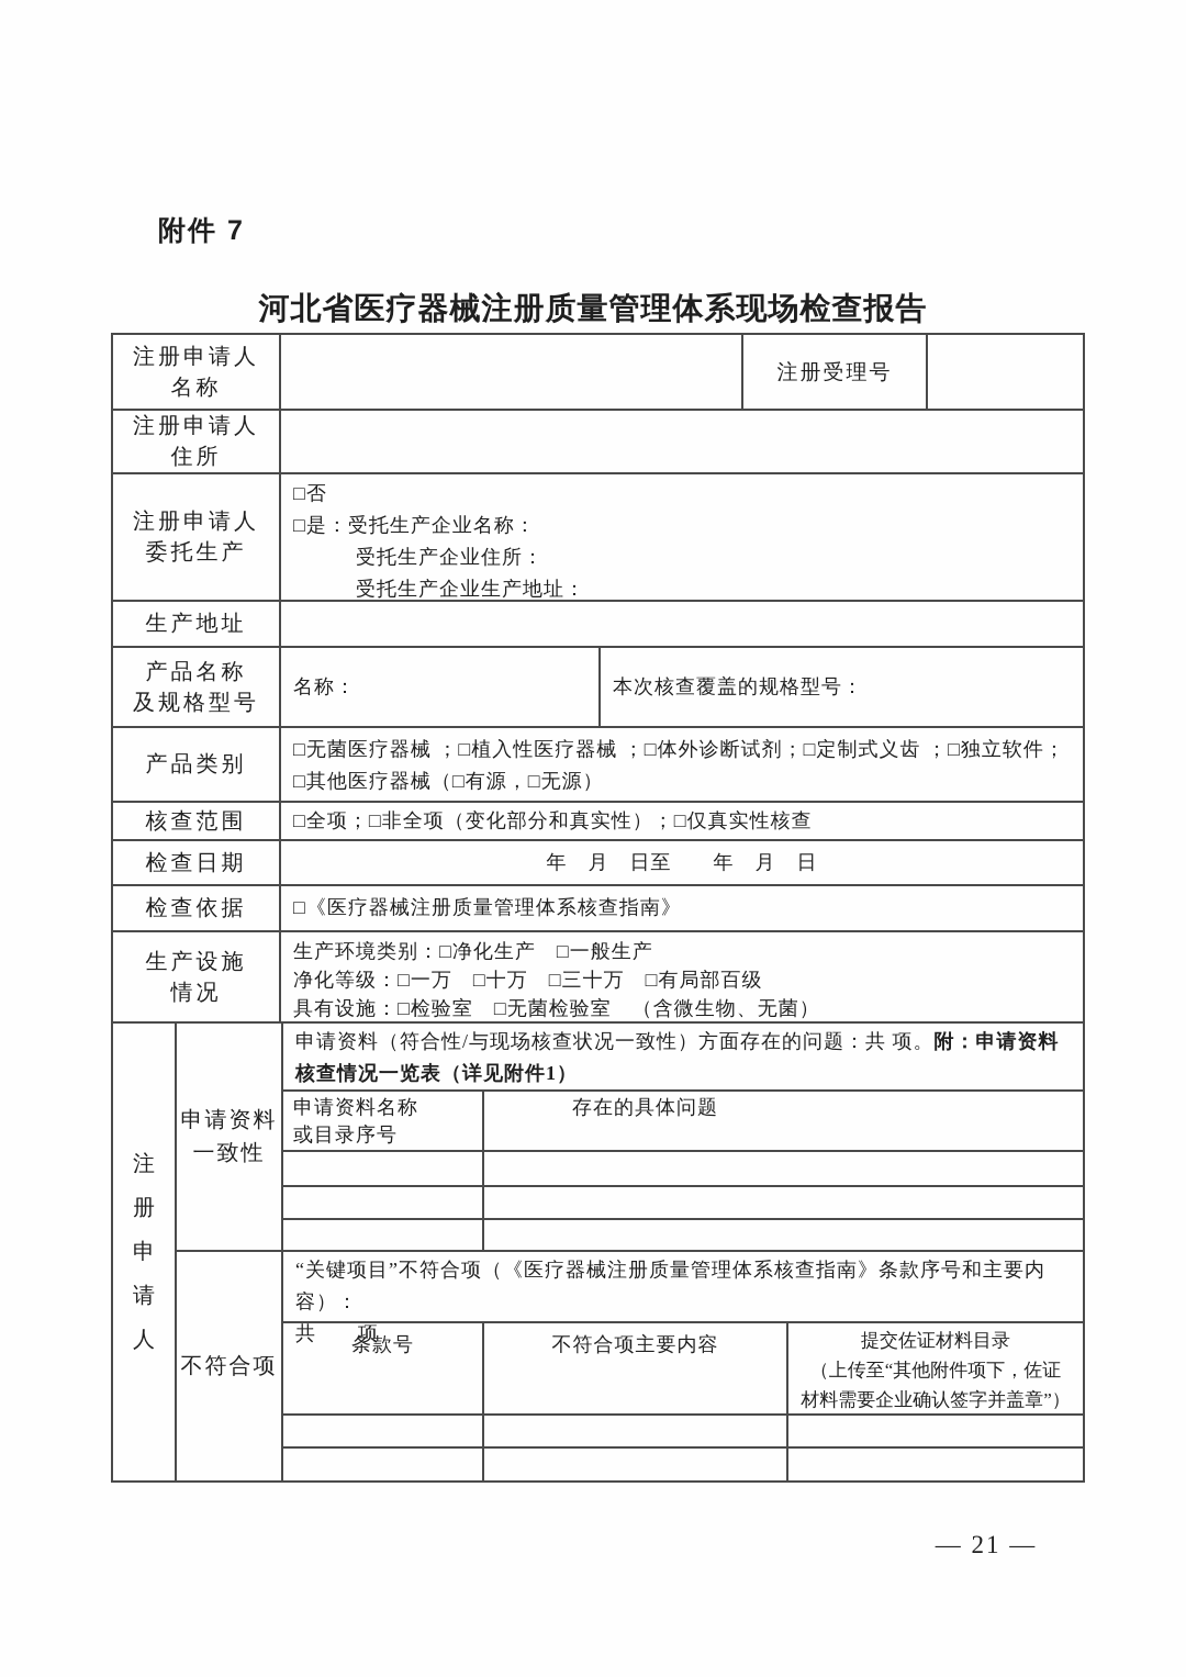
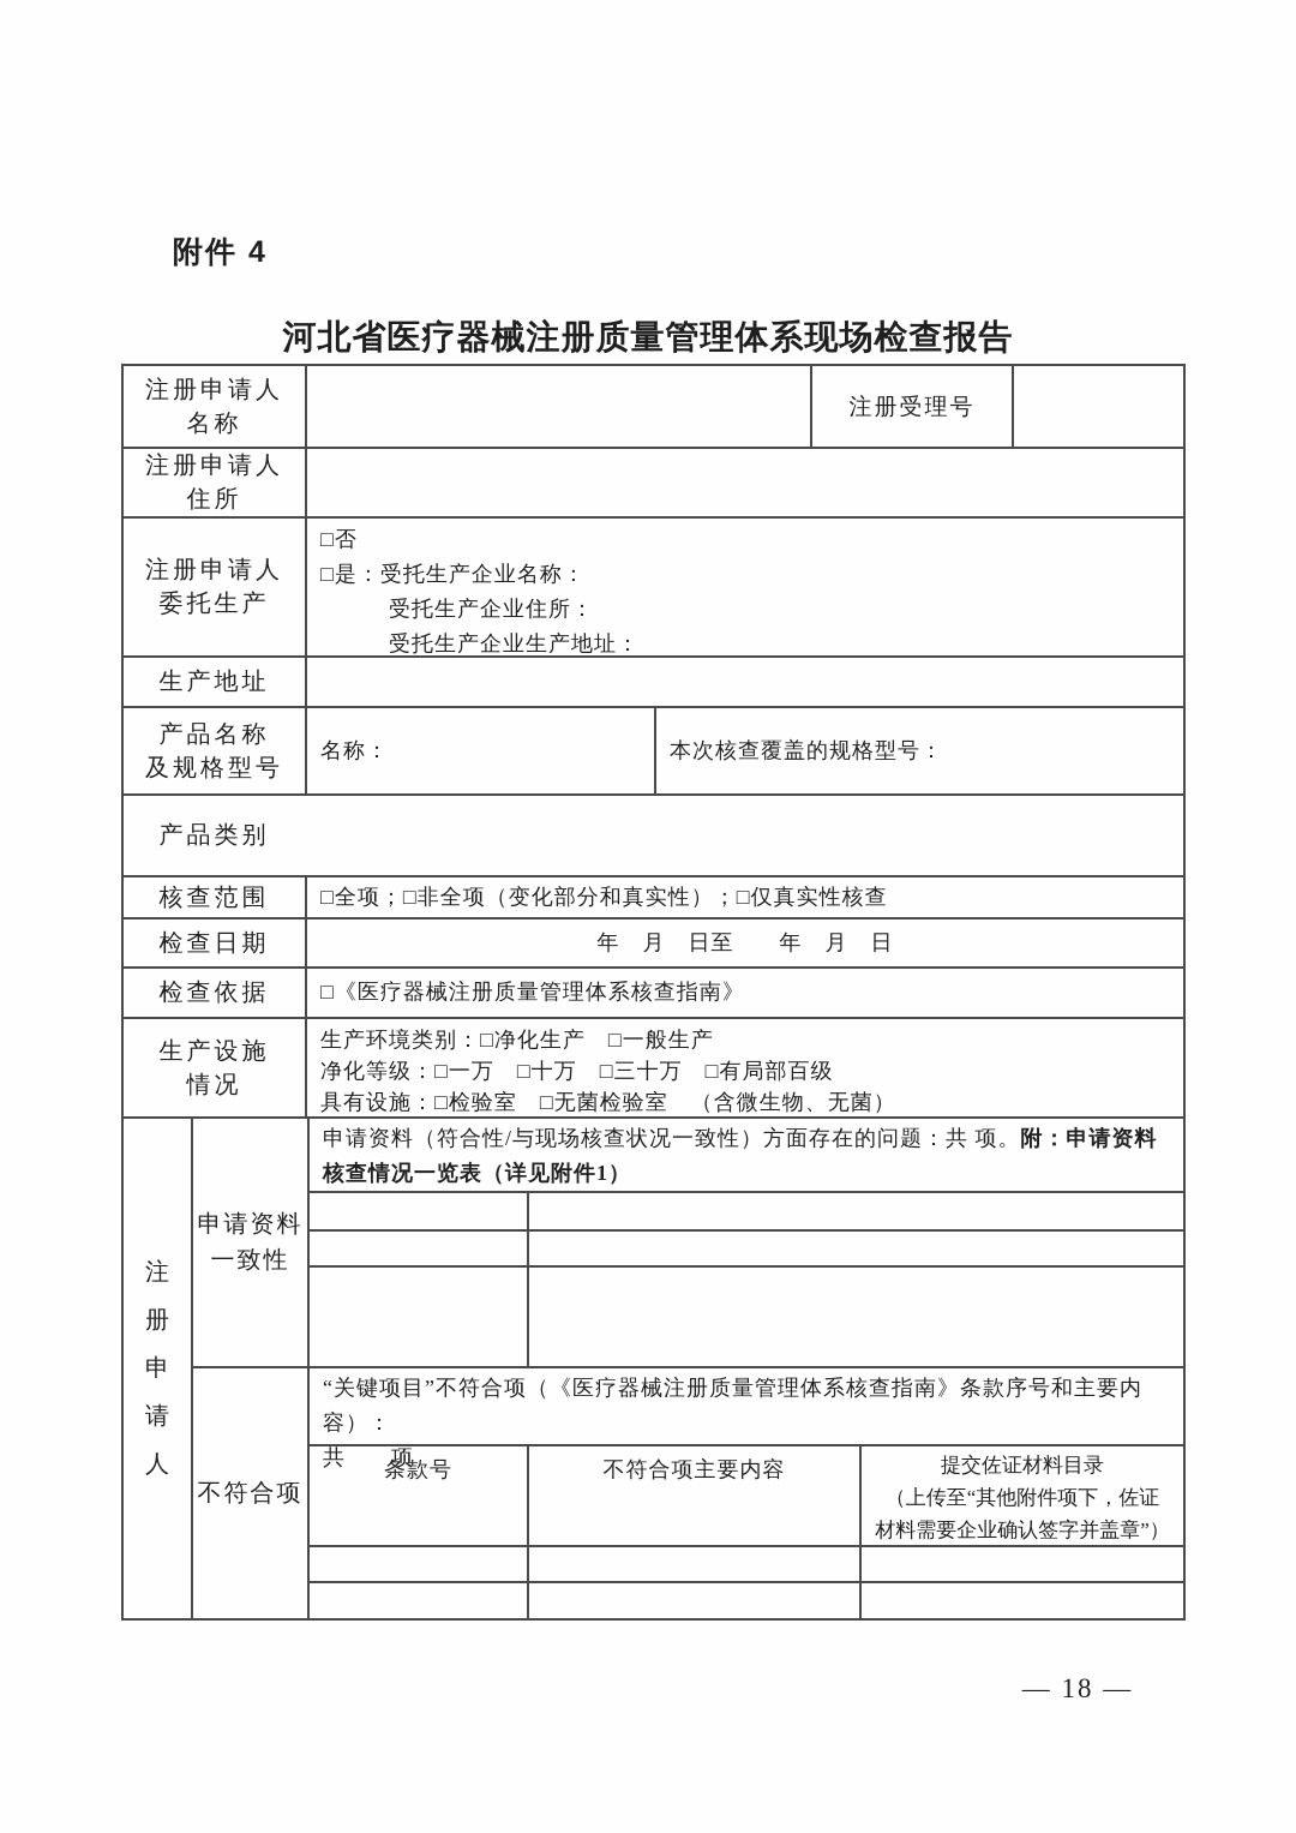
- 附件 7
+ 附件 4
  河北省医疗器械注册质量管理体系现场检查报告
  注册申请人
  名称
  注册受理号
  注册申请人
  住所
  注册申请人
  委托生产
  □否
  □是：受托生产企业名称：
  受托生产企业住所：
  受托生产企业生产地址：
  生产地址
  产品名称
  及规格型号
  名称：
  本次核查覆盖的规格型号：
  产品类别
- □无菌医疗器械 ；□植入性医疗器械 ；□体外诊断试剂；□定制式义齿 ；□独立软件；□其他医疗器械（□有源，□无源）
  核查范围
  □全项；□非全项（变化部分和真实性）；□仅真实性核查
  检查日期
  年 月 日至 年 月 日
  检查依据
  □《医疗器械注册质量管理体系核查指南》
  生产设施
  情况
  生产环境类别：□净化生产 □一般生产
  净化等级：□一万 □十万 □三十万 □有局部百级
  具有设施：□检验室 □无菌检验室 （含微生物、无菌）
  注
  册
  申
  请
  人
  申请资料
  一致性
  申请资料（符合性/与现场核查状况一致性）方面存在的问题：共 项。附：申请资料核查情况一览表（详见附件1）
- 申请资料名称
- 或目录序号
- 存在的具体问题
  不符合项
  “关键项目”不符合项（《医疗器械注册质量管理体系核查指南》条款序号和主要内容）：
  共 项
  条款号
  不符合项主要内容
  提交佐证材料目录
  （上传至“其他附件项下，佐证
  材料需要企业确认签字并盖章”）
- — 21 —
+ — 18 —
